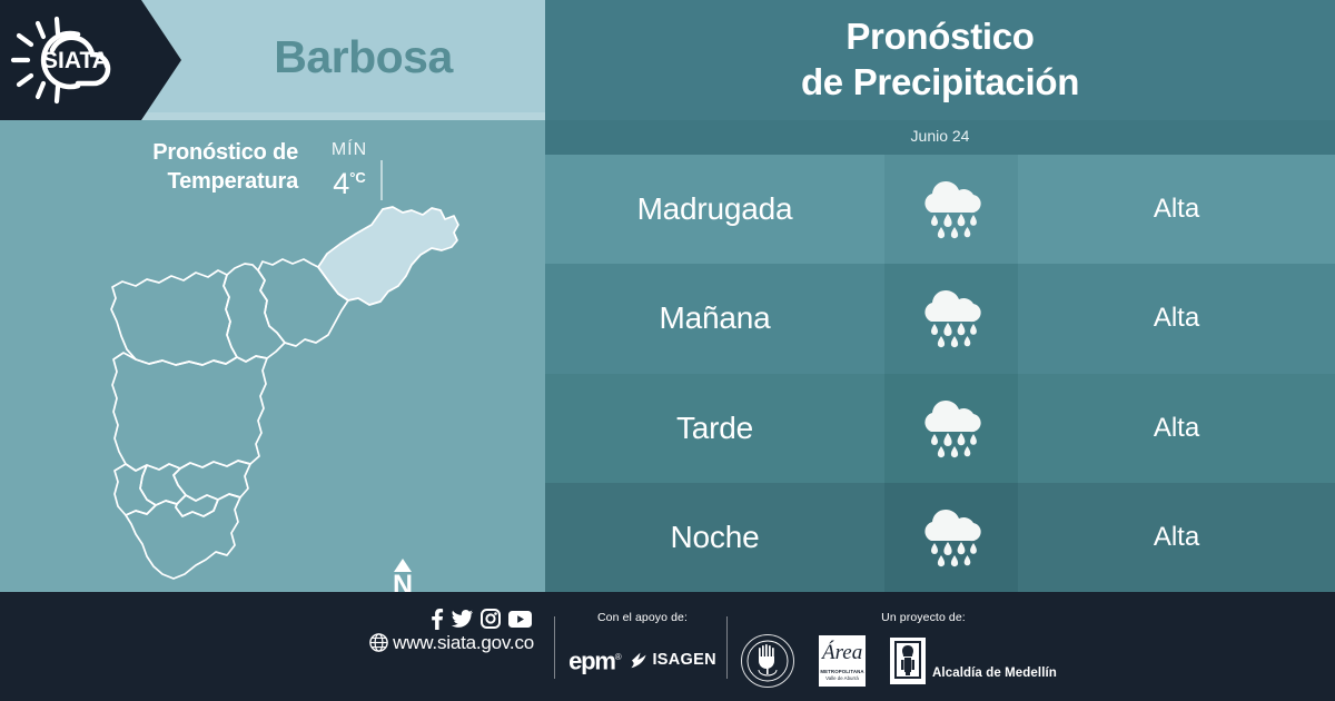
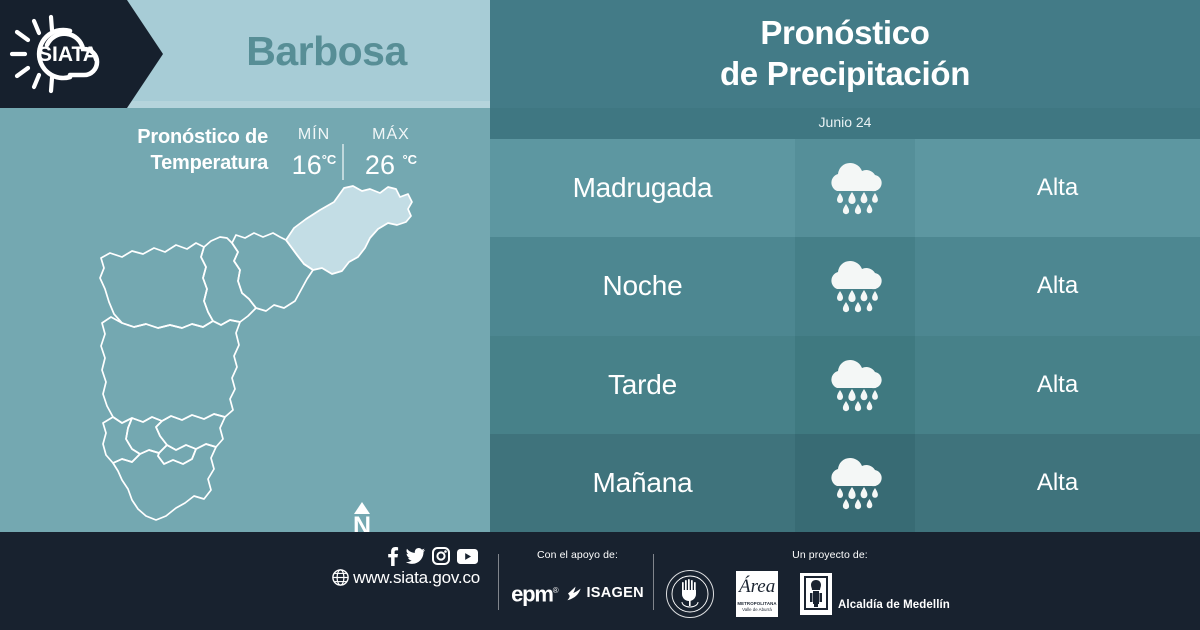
  SIATA
  Barbosa
  Pronóstico de
  Temperatura
  MÍN
- 4°C
+ 16°C
+ MÁX
+ 26 °C
  N
  Pronóstico
  de Precipitación
  Junio 24
  Madrugada
  Alta
- Mañana
+ Noche
  Alta
  Tarde
  Alta
- Noche
+ Mañana
  Alta
  www.siata.gov.co
  Con el apoyo de:
  epm®
  ISAGEN
  Un proyecto de:
  Área
  Alcaldía de Medellín
